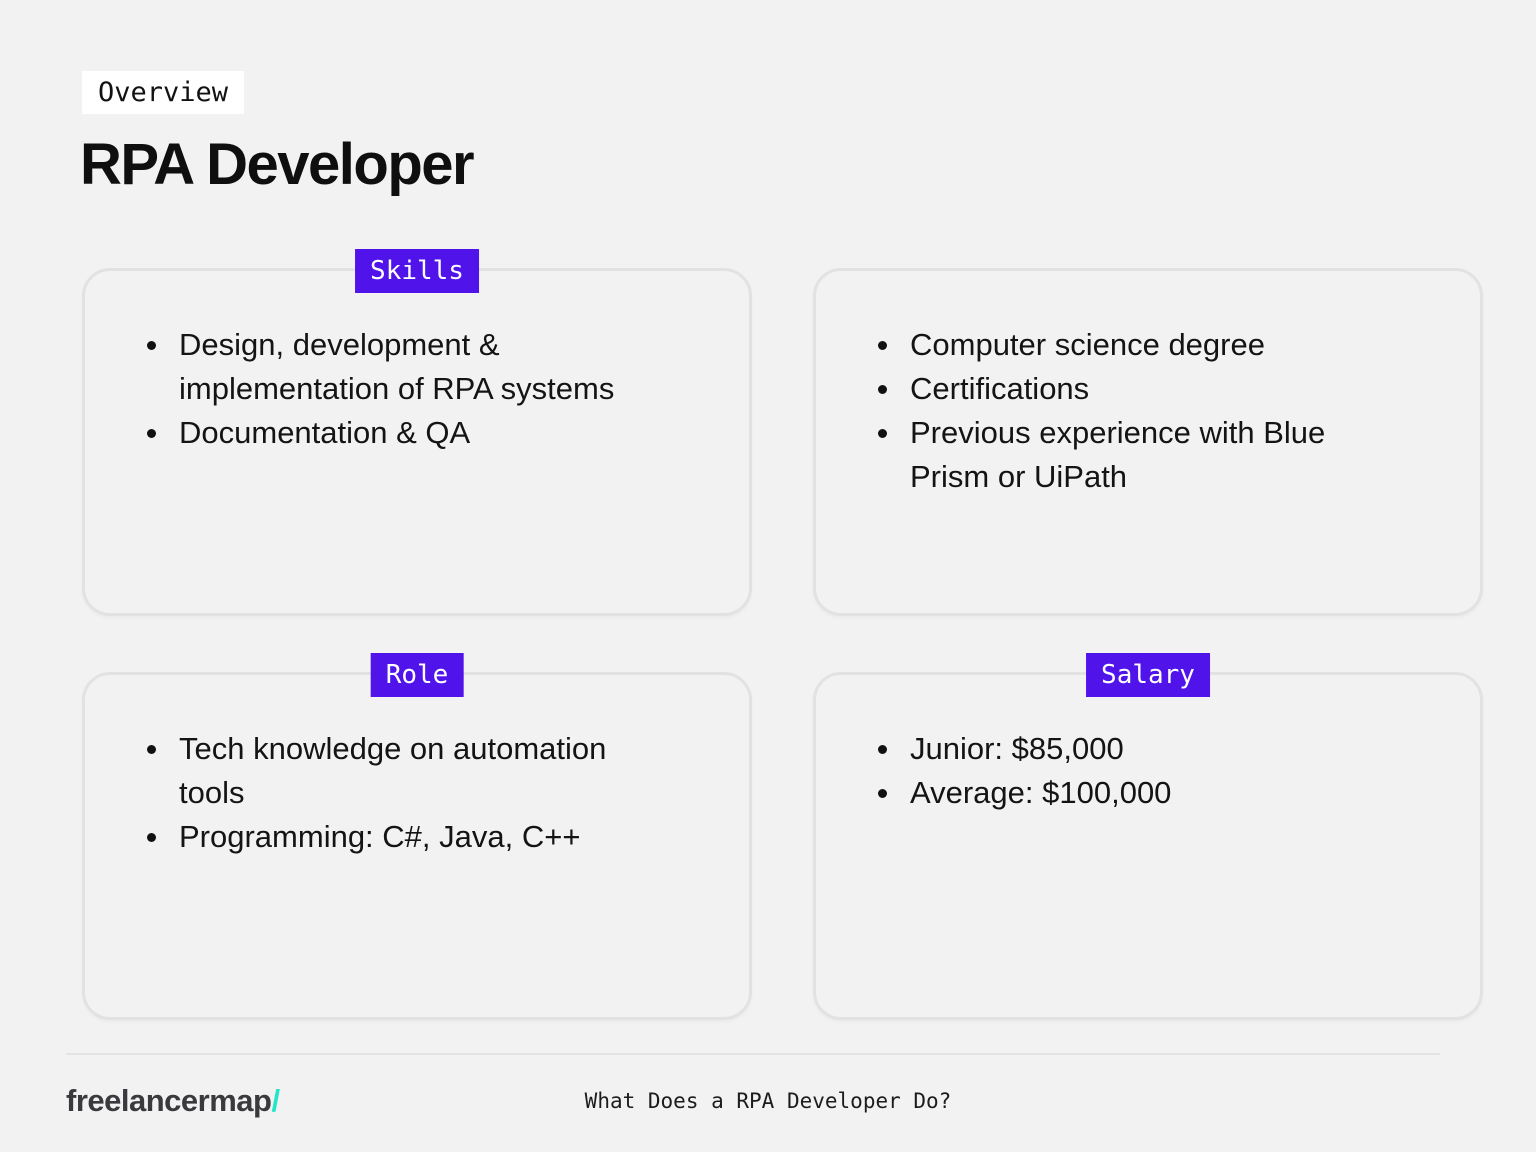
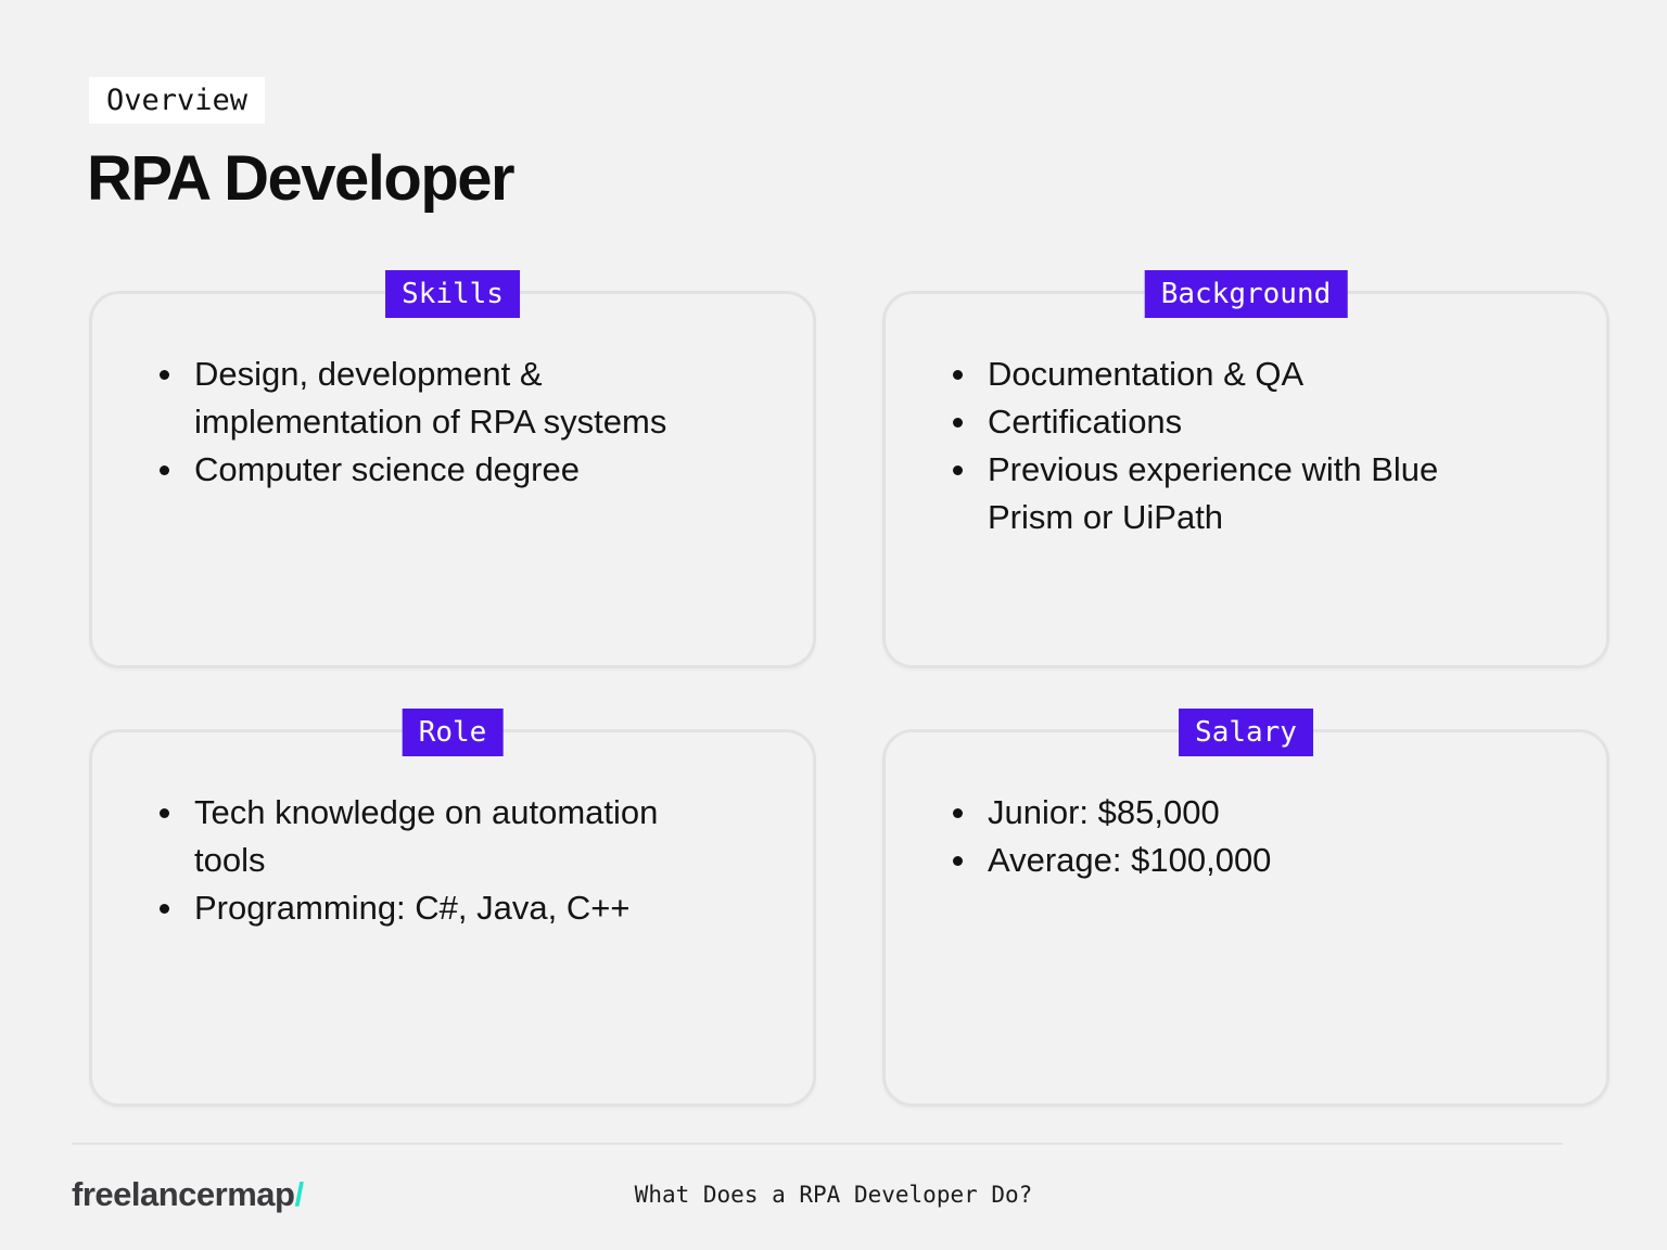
  Overview
  RPA Developer
  Skills
  Design, development & implementation of RPA systems
- Documentation & QA
+ Computer science degree
+ Background
- Computer science degree
+ Documentation & QA
  Certifications
  Previous experience with Blue Prism or UiPath
  Role
  Tech knowledge on automation tools
  Programming: C#, Java, C++
  Salary
  Junior: $85,000
  Average: $100,000
  freelancermap/
  What Does a RPA Developer Do?
